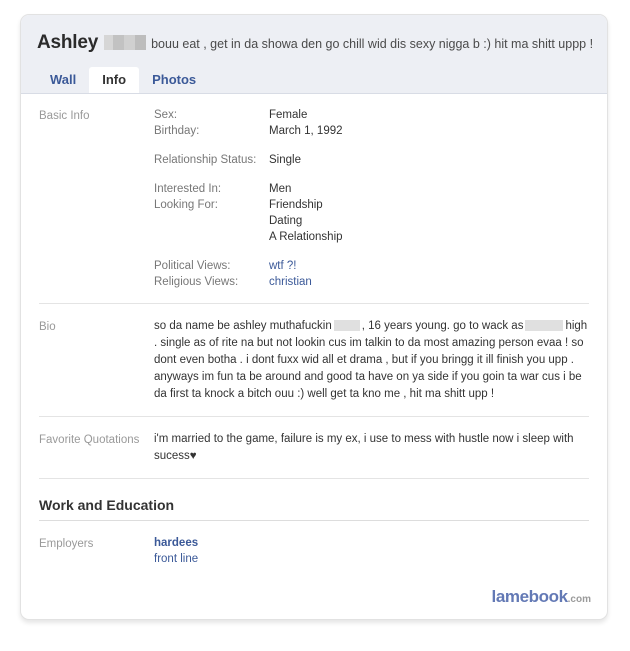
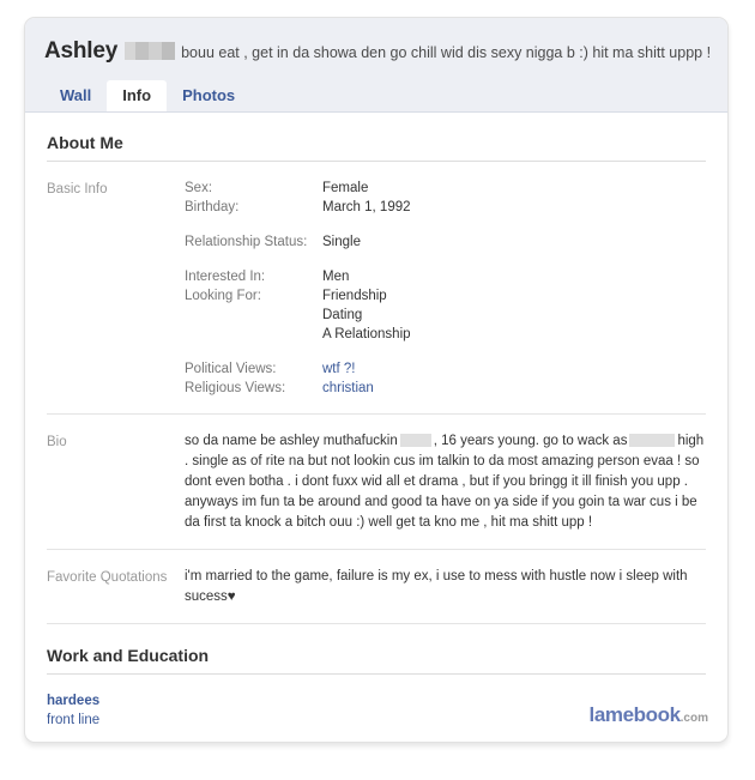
  Ashley bouu eat , get in da showa den go chill wid dis sexy nigga b :) hit ma shitt uppp !
  Wall Info Photos
+ About Me
  Basic Info
  Sex:
  Female
  Birthday:
  March 1, 1992
  Relationship Status:
  Single
  Interested In:
  Men
  Looking For:
  Friendship
  Dating
  A Relationship
  Political Views:
  wtf ?!
  Religious Views:
  christian
  Bio
  so da name be ashley muthafuckin , 16 years young. go to wack as high . single as of rite na but not lookin cus im talkin to da most amazing person evaa ! so dont even botha . i dont fuxx wid all et drama , but if you bringg it ill finish you upp . anyways im fun ta be around and good ta have on ya side if you goin ta war cus i be da first ta knock a bitch ouu :) well get ta kno me , hit ma shitt upp !
  Favorite Quotations
  i'm married to the game, failure is my ex, i use to mess with hustle now i sleep with sucess♥
  Work and Education
- Employers
  hardees
  front line
  lamebook.com
